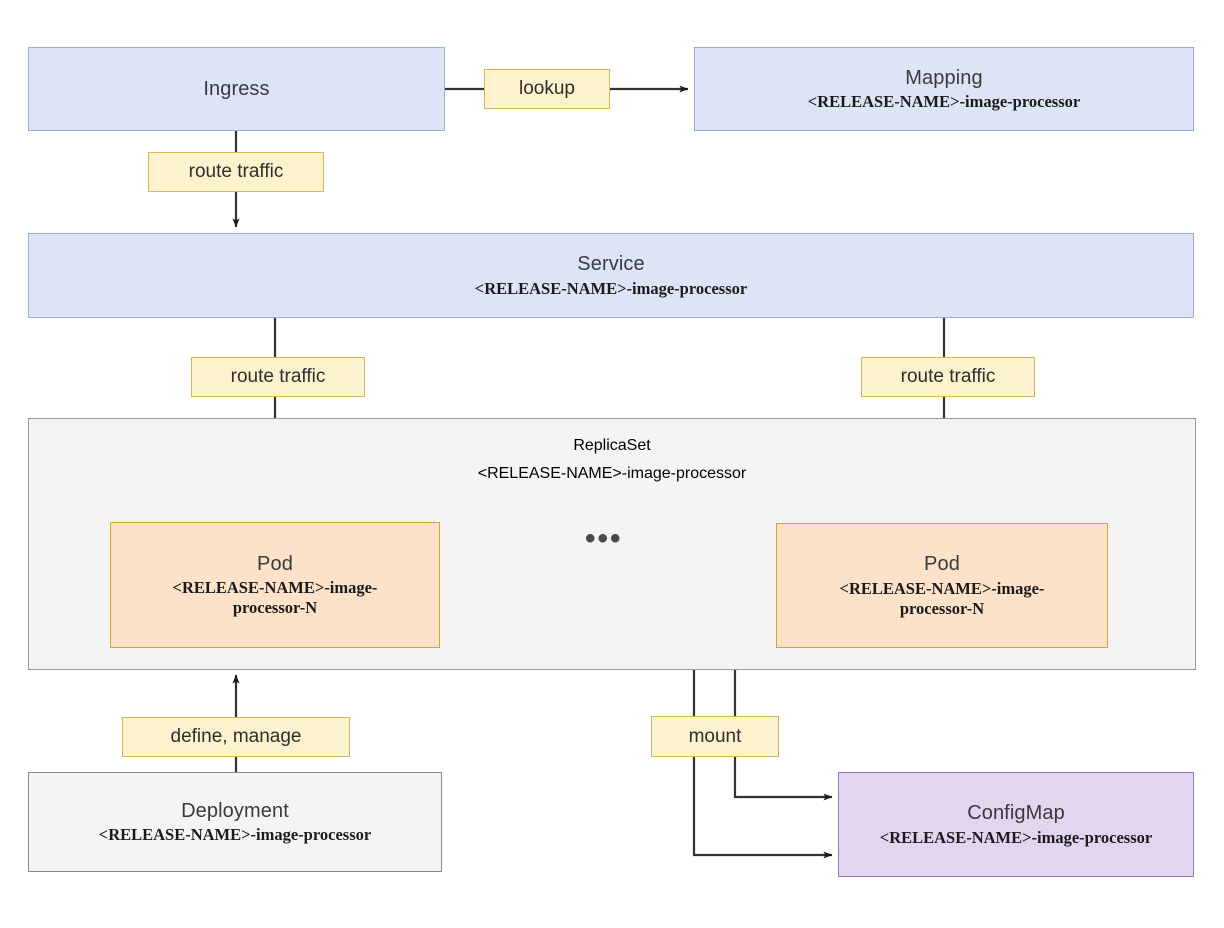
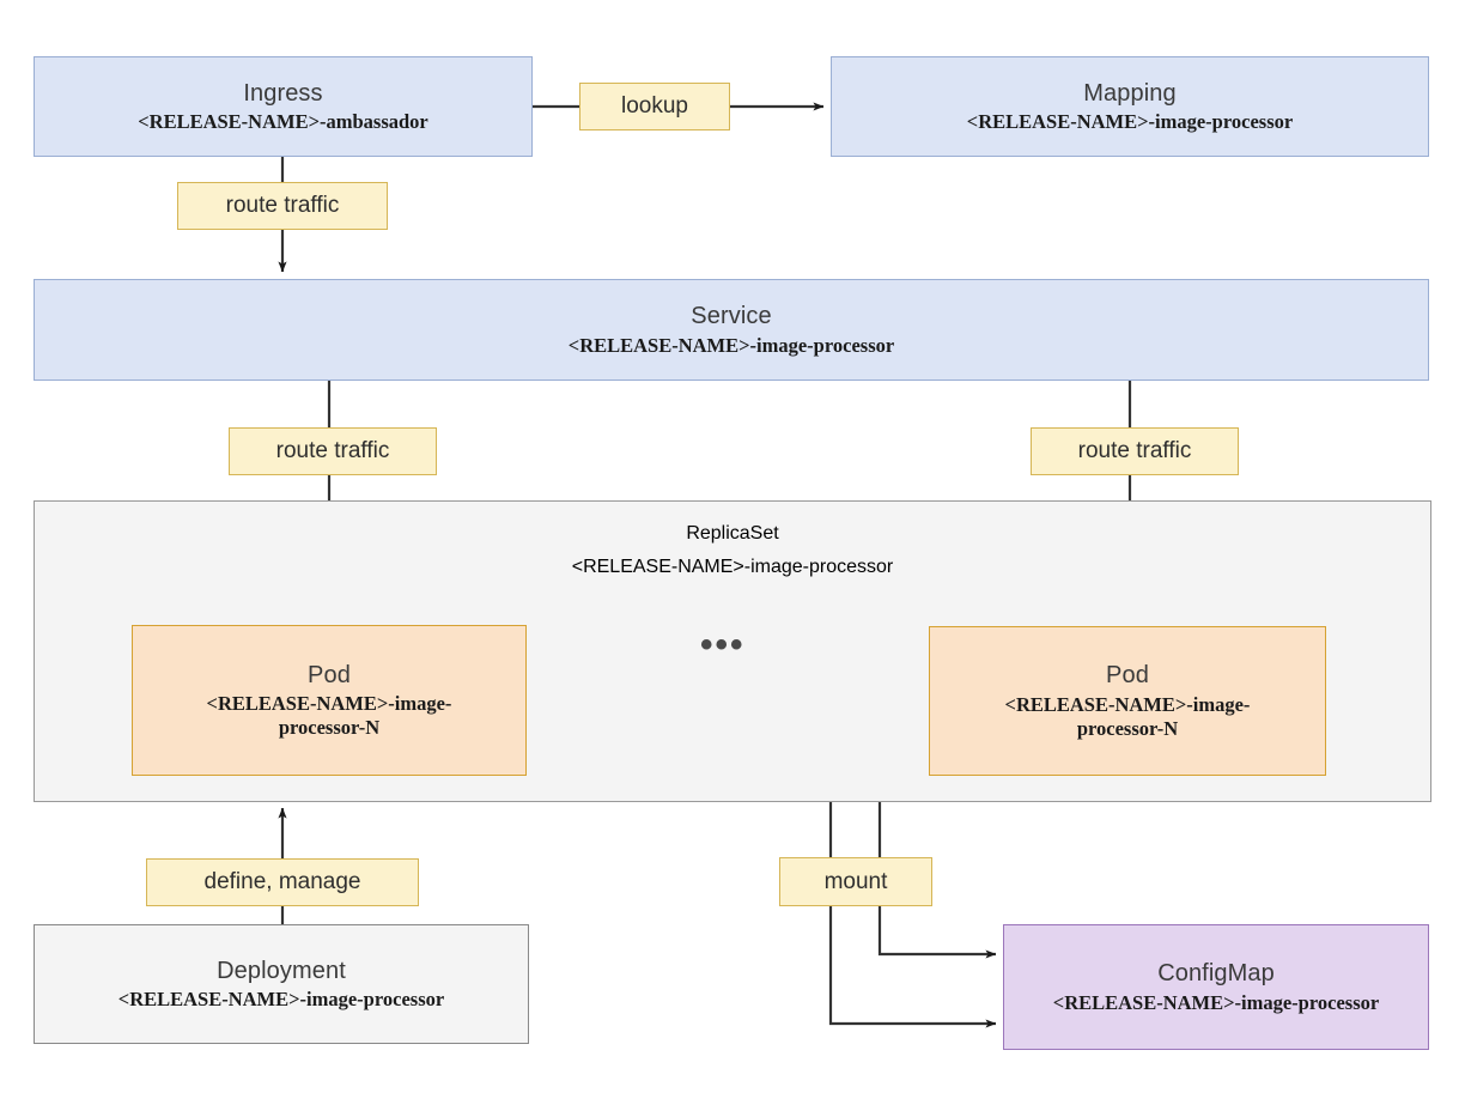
  Ingress
+ <RELEASE-NAME>-ambassador
  Mapping
  <RELEASE-NAME>-image-processor
  Service
  <RELEASE-NAME>-image-processor
  ReplicaSet
  <RELEASE-NAME>-image-processor
  •••
  Pod
  <RELEASE-NAME>-image-processor-N
  Pod
  <RELEASE-NAME>-image-processor-N
  Deployment
  <RELEASE-NAME>-image-processor
  ConfigMap
  <RELEASE-NAME>-image-processor
  lookup
  route traffic
  route traffic
  route traffic
  define, manage
  mount
